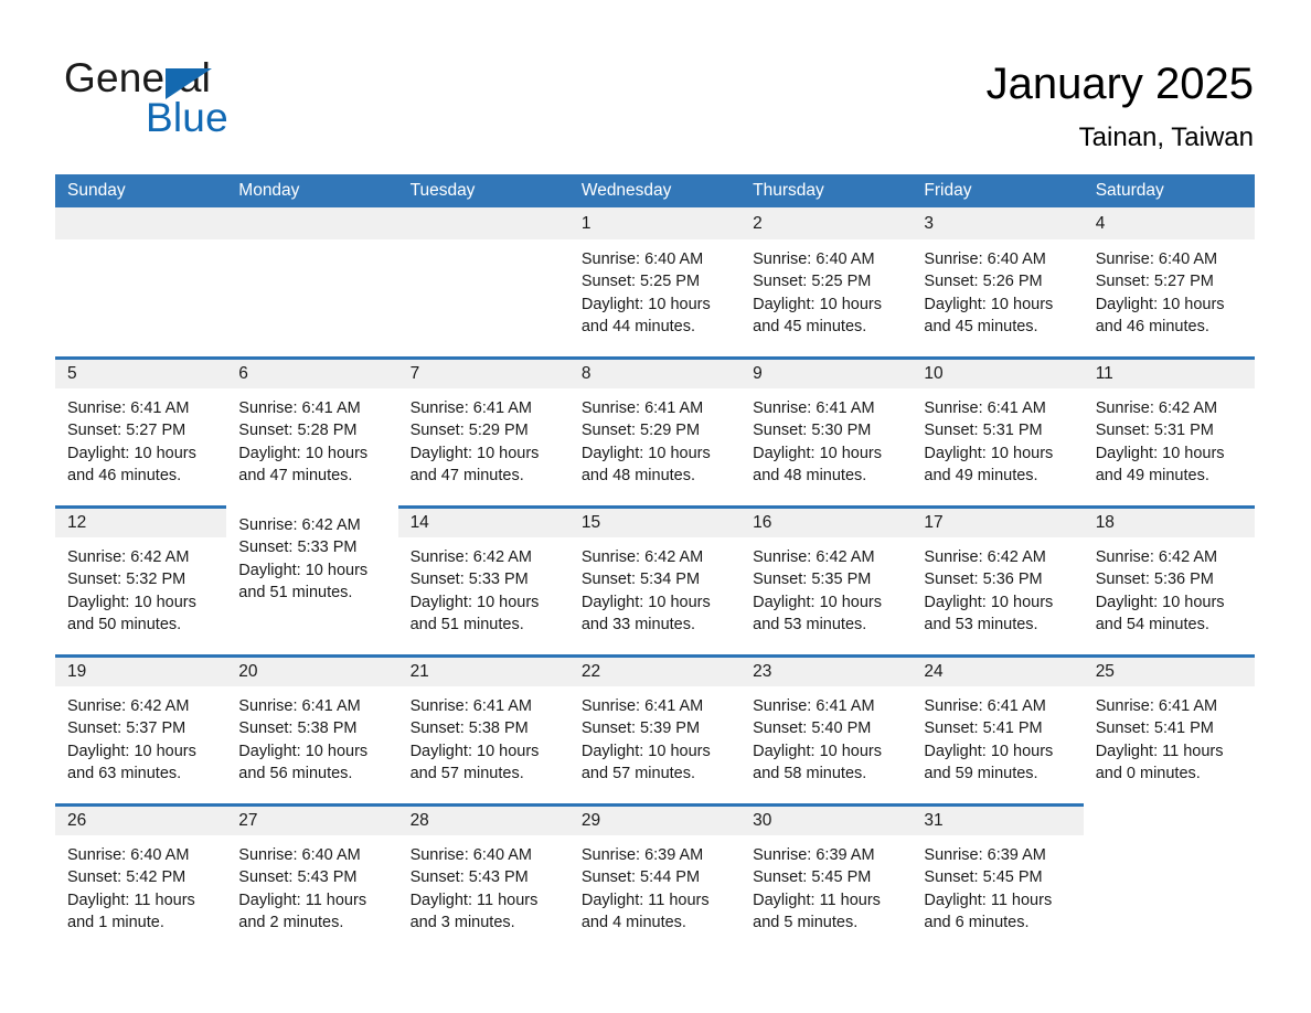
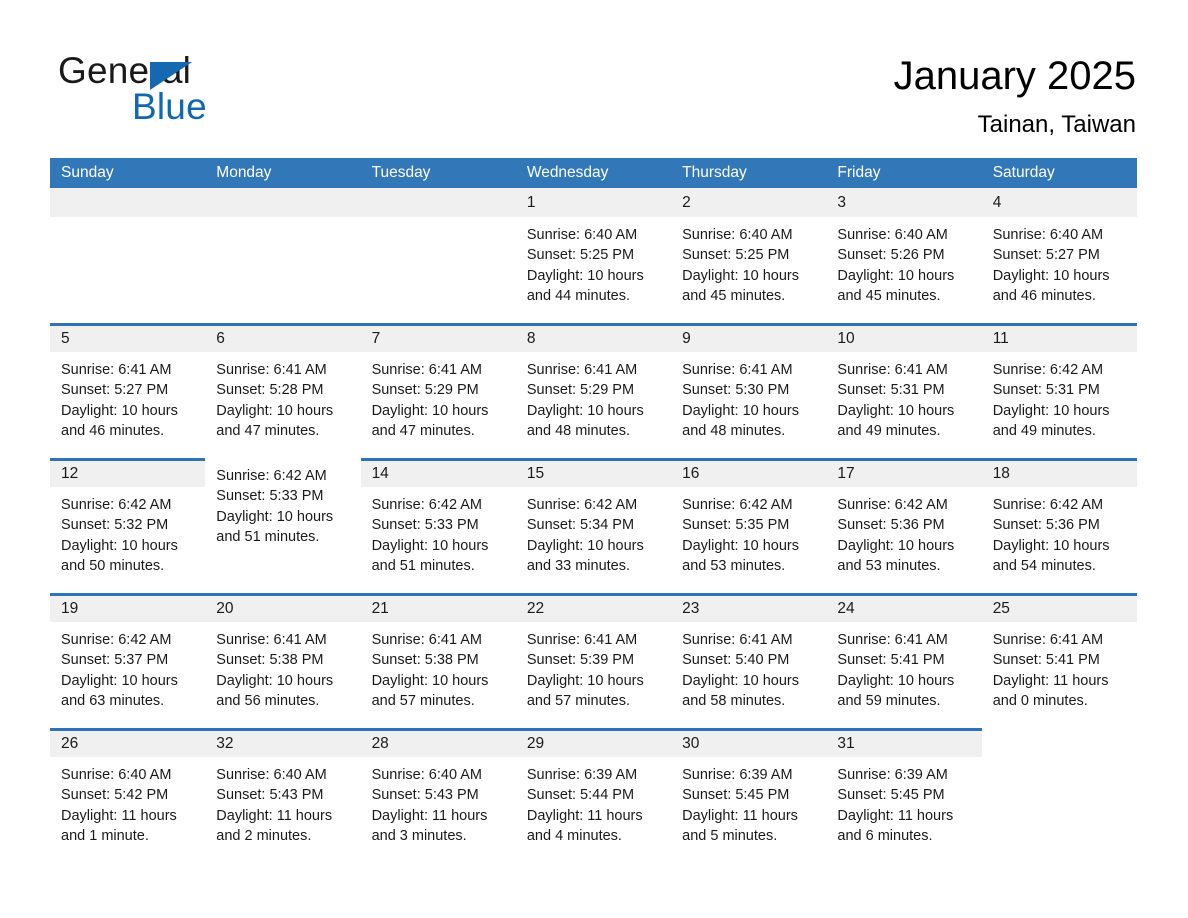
  General
  Blue
  January 2025
  Tainan, Taiwan
  Sunday
  Monday
  Tuesday
  Wednesday
  Thursday
  Friday
  Saturday
  1
  Sunrise: 6:40 AM
  Sunset: 5:25 PM
  Daylight: 10 hours
  and 44 minutes.
  2
  Sunrise: 6:40 AM
  Sunset: 5:25 PM
  Daylight: 10 hours
  and 45 minutes.
  3
  Sunrise: 6:40 AM
  Sunset: 5:26 PM
  Daylight: 10 hours
  and 45 minutes.
  4
  Sunrise: 6:40 AM
  Sunset: 5:27 PM
  Daylight: 10 hours
  and 46 minutes.
  5
  Sunrise: 6:41 AM
  Sunset: 5:27 PM
  Daylight: 10 hours
  and 46 minutes.
  6
  Sunrise: 6:41 AM
  Sunset: 5:28 PM
  Daylight: 10 hours
  and 47 minutes.
  7
  Sunrise: 6:41 AM
  Sunset: 5:29 PM
  Daylight: 10 hours
  and 47 minutes.
  8
  Sunrise: 6:41 AM
  Sunset: 5:29 PM
  Daylight: 10 hours
  and 48 minutes.
  9
  Sunrise: 6:41 AM
  Sunset: 5:30 PM
  Daylight: 10 hours
  and 48 minutes.
  10
  Sunrise: 6:41 AM
  Sunset: 5:31 PM
  Daylight: 10 hours
  and 49 minutes.
  11
  Sunrise: 6:42 AM
  Sunset: 5:31 PM
  Daylight: 10 hours
  and 49 minutes.
  12
  Sunrise: 6:42 AM
  Sunset: 5:32 PM
  Daylight: 10 hours
  and 50 minutes.
  Sunrise: 6:42 AM
  Sunset: 5:33 PM
  Daylight: 10 hours
  and 51 minutes.
  14
  Sunrise: 6:42 AM
  Sunset: 5:33 PM
  Daylight: 10 hours
  and 51 minutes.
  15
  Sunrise: 6:42 AM
  Sunset: 5:34 PM
  Daylight: 10 hours
  and 33 minutes.
  16
  Sunrise: 6:42 AM
  Sunset: 5:35 PM
  Daylight: 10 hours
  and 53 minutes.
  17
  Sunrise: 6:42 AM
  Sunset: 5:36 PM
  Daylight: 10 hours
  and 53 minutes.
  18
  Sunrise: 6:42 AM
  Sunset: 5:36 PM
  Daylight: 10 hours
  and 54 minutes.
  19
  Sunrise: 6:42 AM
  Sunset: 5:37 PM
  Daylight: 10 hours
  and 63 minutes.
  20
  Sunrise: 6:41 AM
  Sunset: 5:38 PM
  Daylight: 10 hours
  and 56 minutes.
  21
  Sunrise: 6:41 AM
  Sunset: 5:38 PM
  Daylight: 10 hours
  and 57 minutes.
  22
  Sunrise: 6:41 AM
  Sunset: 5:39 PM
  Daylight: 10 hours
  and 57 minutes.
  23
  Sunrise: 6:41 AM
  Sunset: 5:40 PM
  Daylight: 10 hours
  and 58 minutes.
  24
  Sunrise: 6:41 AM
  Sunset: 5:41 PM
  Daylight: 10 hours
  and 59 minutes.
  25
  Sunrise: 6:41 AM
  Sunset: 5:41 PM
  Daylight: 11 hours
  and 0 minutes.
  26
  Sunrise: 6:40 AM
  Sunset: 5:42 PM
  Daylight: 11 hours
  and 1 minute.
- 27
+ 32
  Sunrise: 6:40 AM
  Sunset: 5:43 PM
  Daylight: 11 hours
  and 2 minutes.
  28
  Sunrise: 6:40 AM
  Sunset: 5:43 PM
  Daylight: 11 hours
  and 3 minutes.
  29
  Sunrise: 6:39 AM
  Sunset: 5:44 PM
  Daylight: 11 hours
  and 4 minutes.
  30
  Sunrise: 6:39 AM
  Sunset: 5:45 PM
  Daylight: 11 hours
  and 5 minutes.
  31
  Sunrise: 6:39 AM
  Sunset: 5:45 PM
  Daylight: 11 hours
  and 6 minutes.
